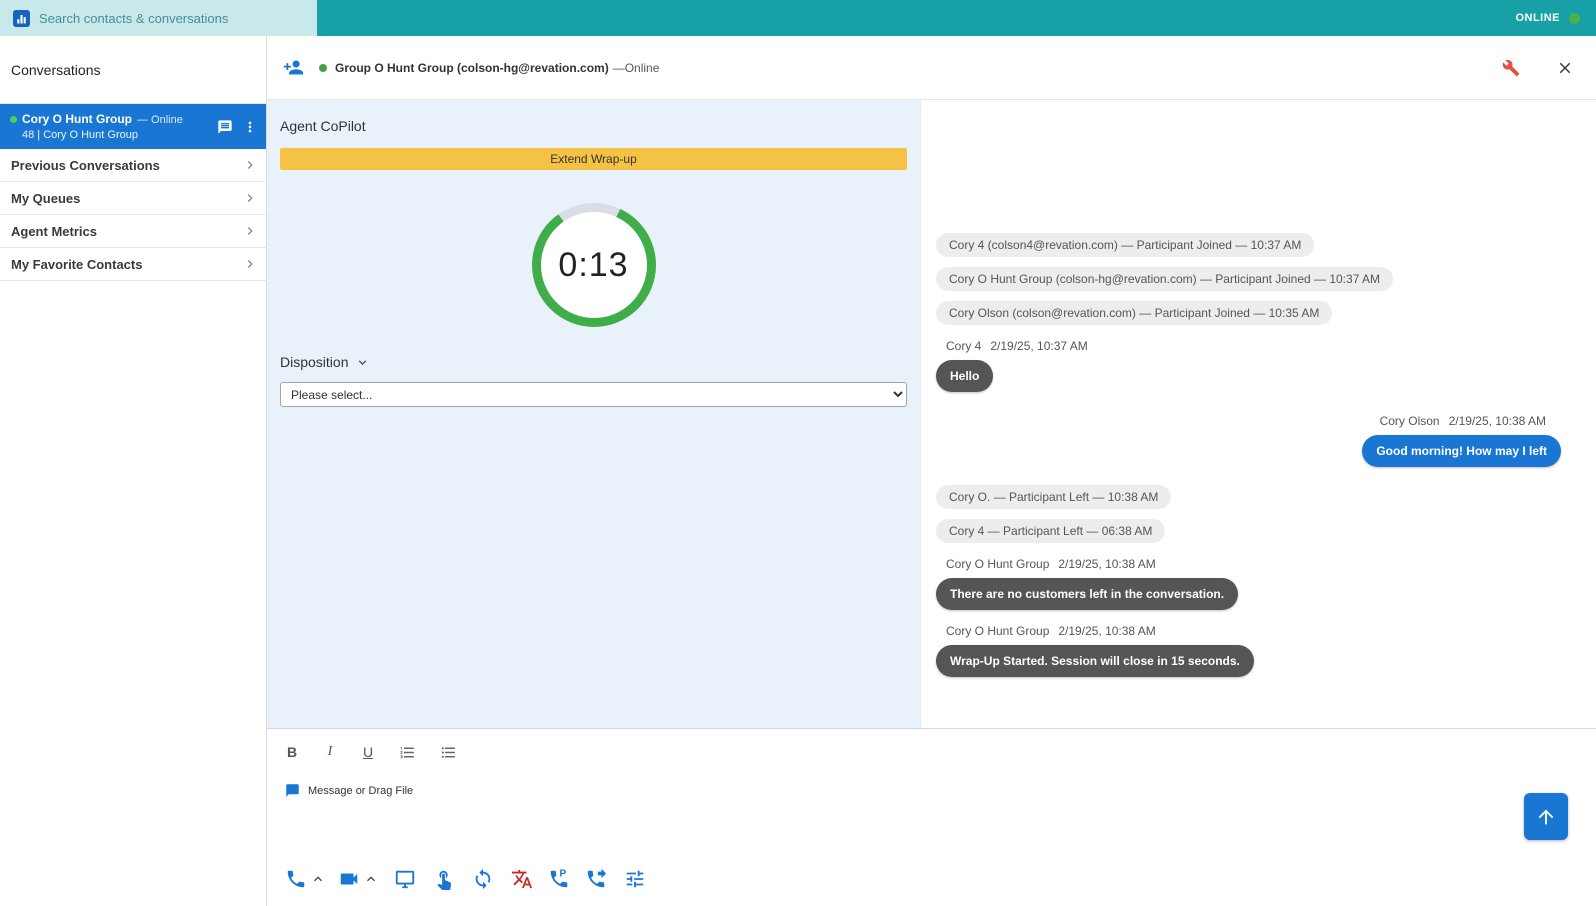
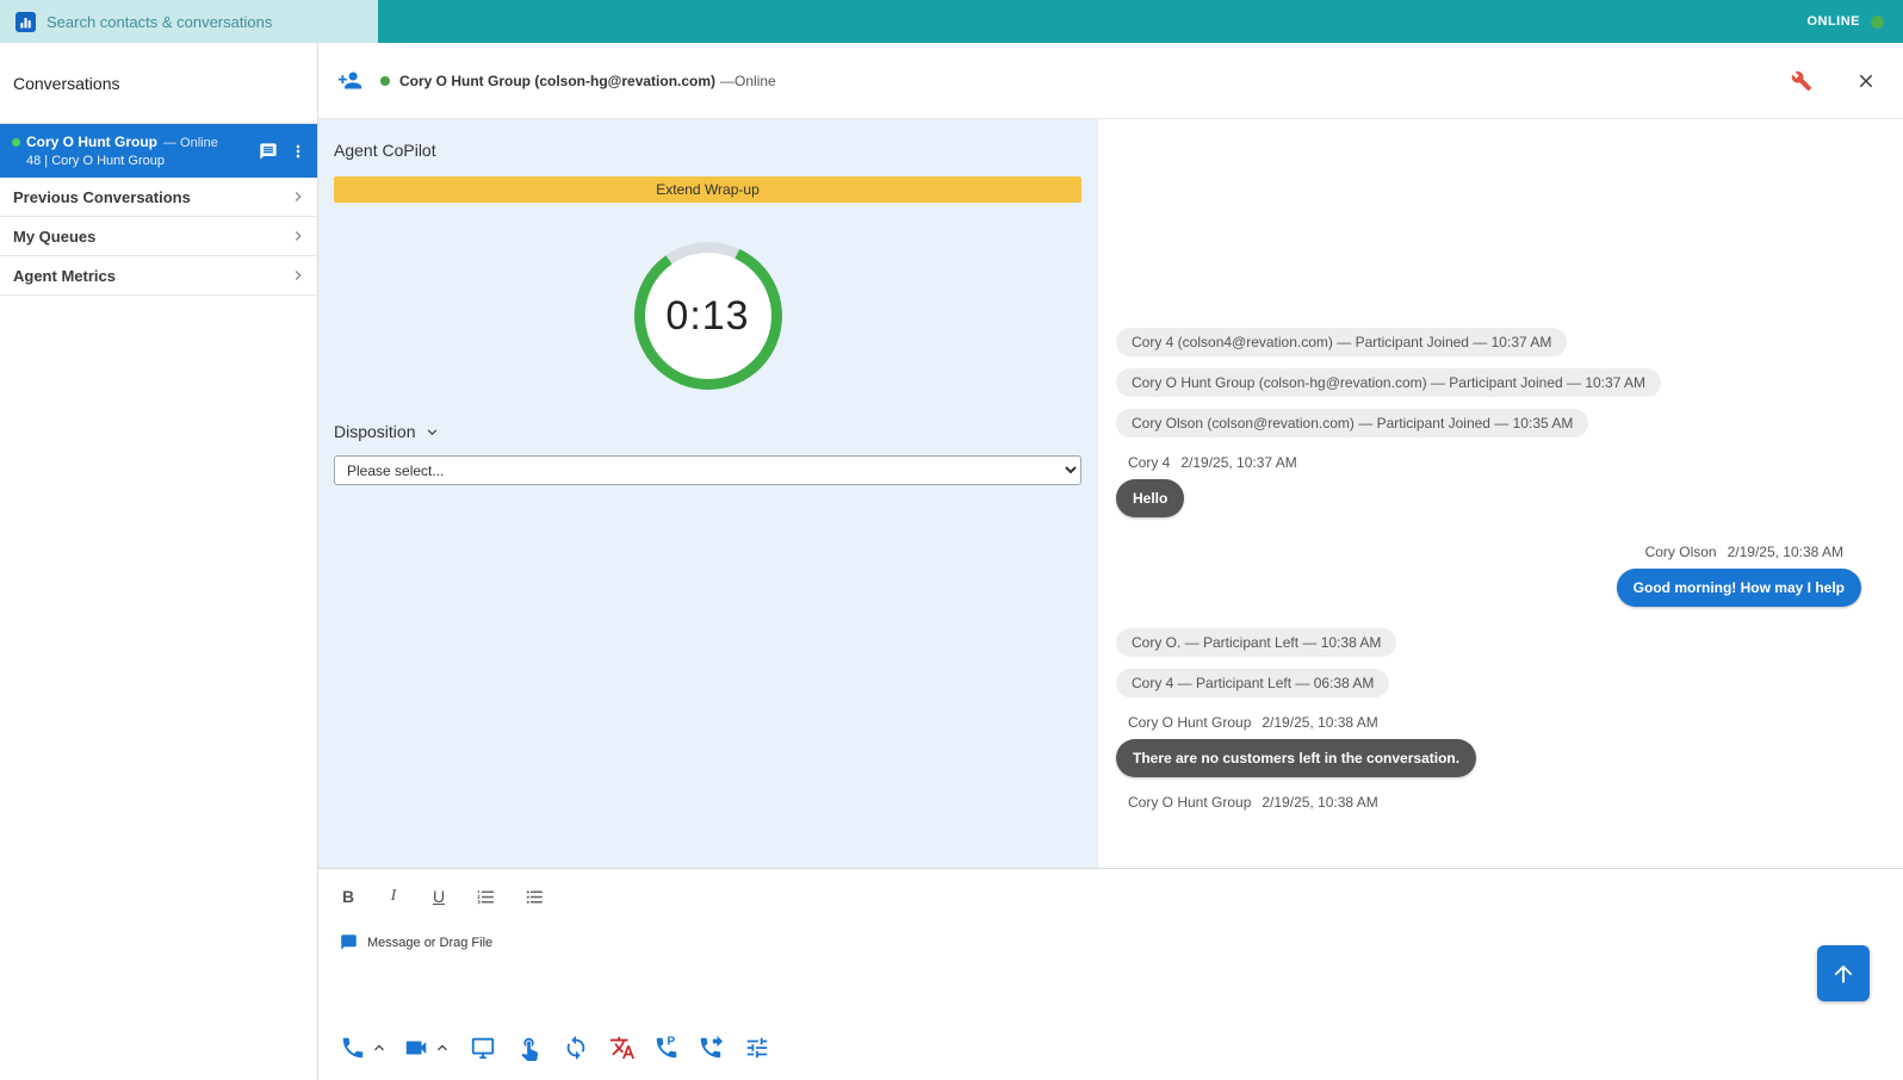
  Search contacts & conversations
  ONLINE
  Conversations
  Cory O Hunt Group
  — Online
  48 | Cory O Hunt Group
  Previous Conversations
  My Queues
  Agent Metrics
- My Favorite Contacts
- Group O Hunt Group (colson-hg@revation.com)
+ Cory O Hunt Group (colson-hg@revation.com)
  —Online
  Agent CoPilot
  Extend Wrap-up
  0:13
  Disposition
  Please select...
  Cory 4 (colson4@revation.com) — Participant Joined — 10:37 AM
  Cory O Hunt Group (colson-hg@revation.com) — Participant Joined — 10:37 AM
  Cory Olson (colson@revation.com) — Participant Joined — 10:35 AM
  Cory 4
  2/19/25, 10:37 AM
  Hello
  Cory Olson
  2/19/25, 10:38 AM
- Good morning! How may I left
+ Good morning! How may I help
  Cory O. — Participant Left — 10:38 AM
  Cory 4 — Participant Left — 06:38 AM
  Cory O Hunt Group
  2/19/25, 10:38 AM
  There are no customers left in the conversation.
  Cory O Hunt Group
  2/19/25, 10:38 AM
- Wrap-Up Started. Session will close in 15 seconds.
  B
  I
  U
  Message or Drag File
  P
